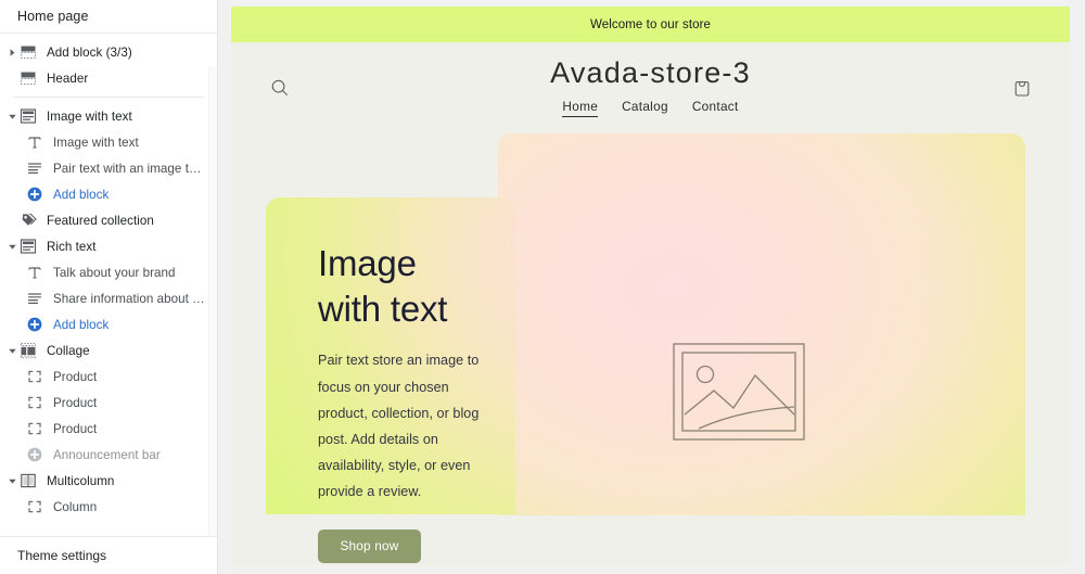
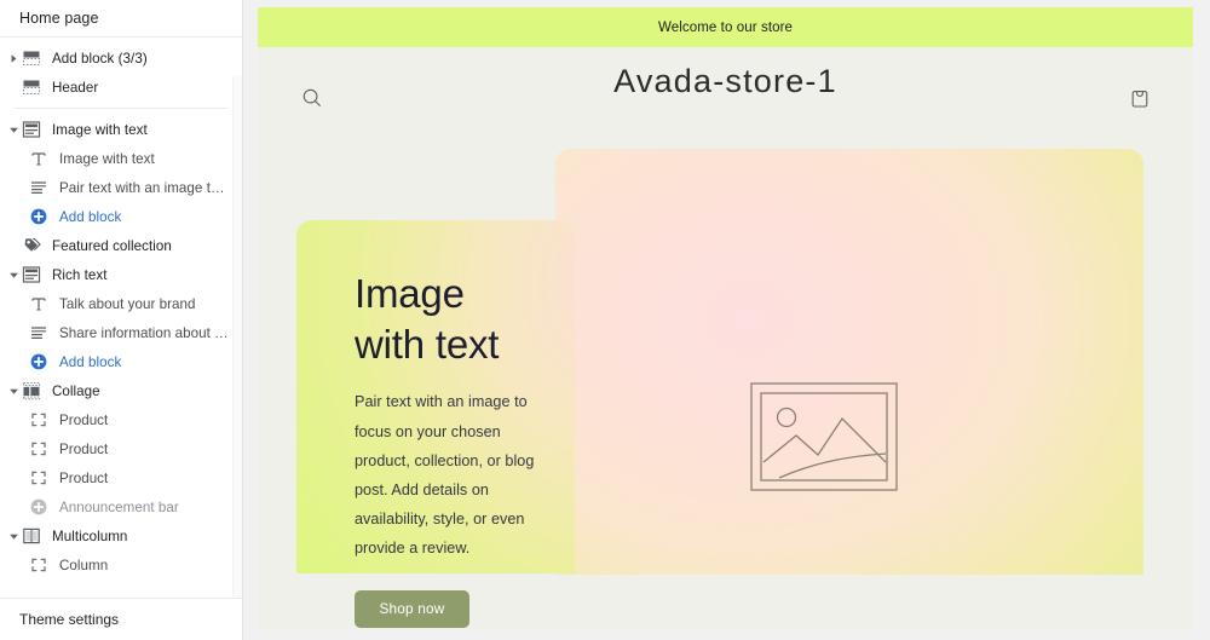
  Home page
  Add block (3/3)
  Header
  Image with text
  Image with text
  Pair text with an image to fo
  Add block
  Featured collection
  Rich text
  Talk about your brand
  Share information about yo
  Add block
  Collage
  Product
  Product
  Product
  Announcement bar
  Multicolumn
  Column
  Theme settings
  Welcome to our store
- Avada-store-3
+ Avada-store-1
- Home
- Catalog
- Contact
  Image
  with text
- Pair text store an image to focus on your chosen product, collection, or blog post. Add details on availability, style, or even provide a review.
+ Pair text with an image to focus on your chosen product, collection, or blog post. Add details on availability, style, or even provide a review.
  Shop now
